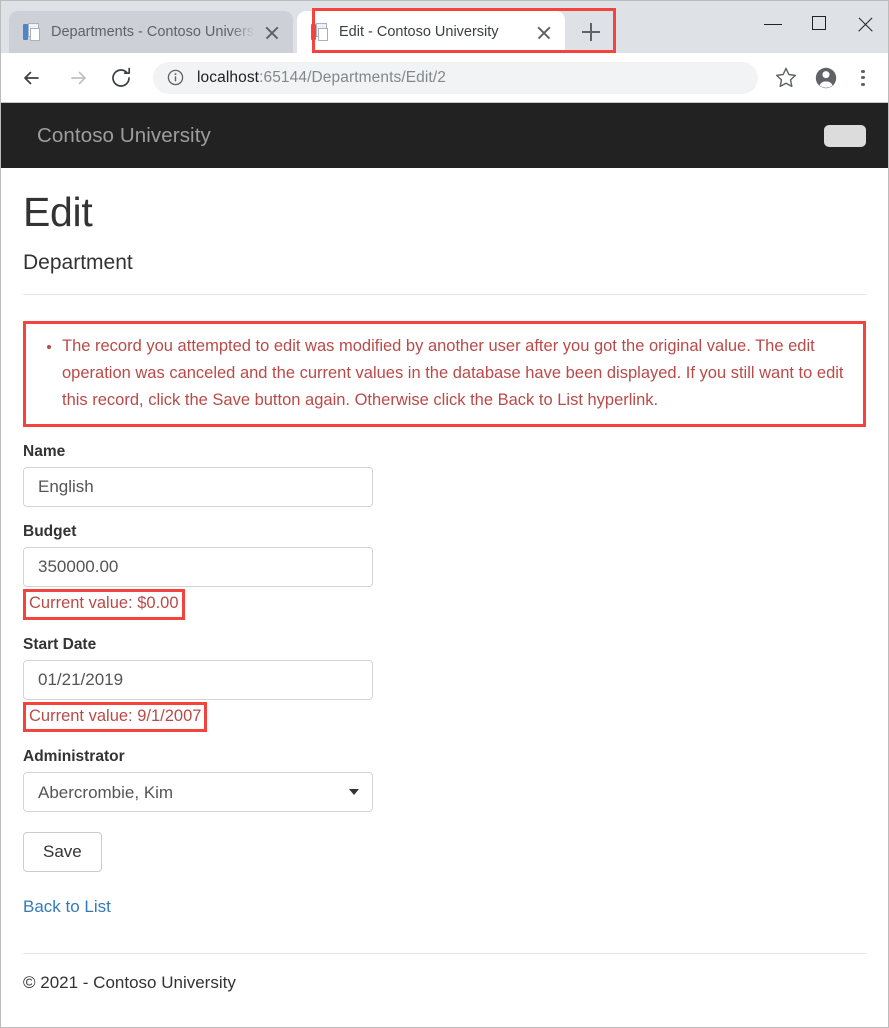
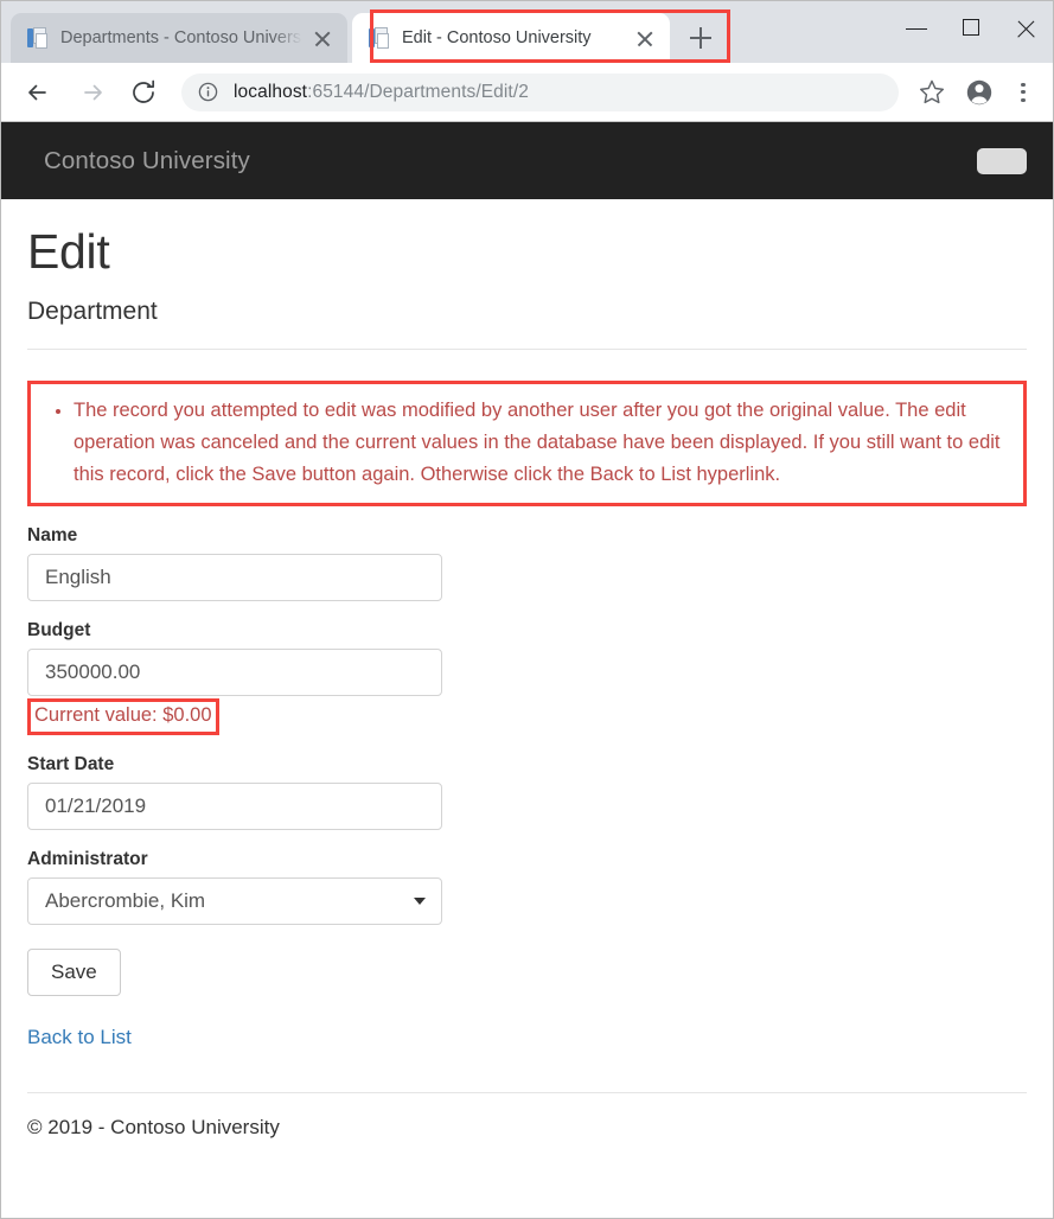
  Departments - Contoso Univers
  Edit - Contoso University
  localhost:65144/Departments/Edit/2
  Contoso University
  Edit
  Department
  The record you attempted to edit was modified by another user after you got the original value. The edit operation was canceled and the current values in the database have been displayed. If you still want to edit this record, click the Save button again. Otherwise click the Back to List hyperlink.
  Name
  English
  Budget
  350000.00
  Current value: $0.00
  Start Date
  01/21/2019
- Current value: 9/1/2007
  Administrator
  Abercrombie, Kim
  Save
  Back to List
- © 2021 - Contoso University
+ © 2019 - Contoso University
